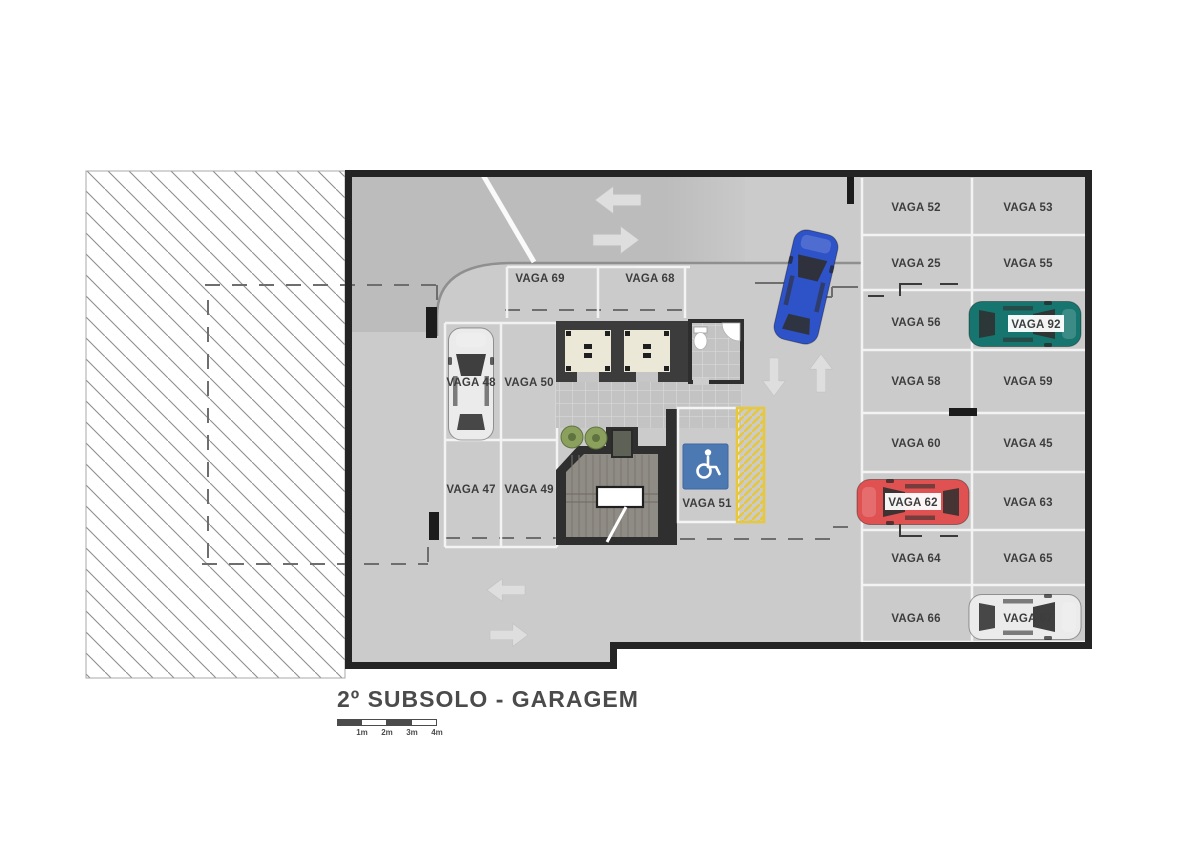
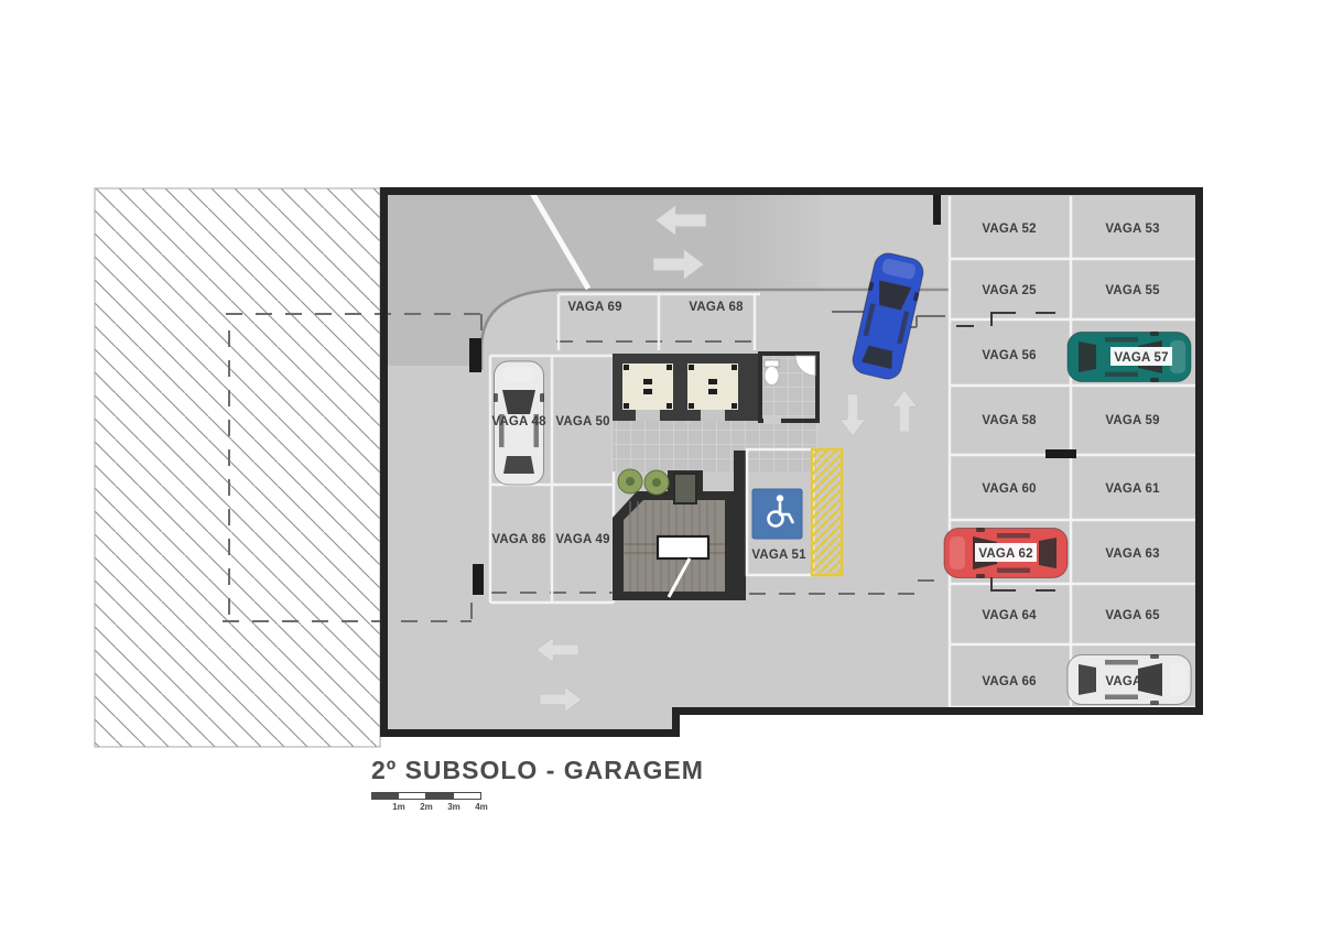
  VAGA 52
  VAGA 53
  VAGA 25
  VAGA 55
  VAGA 56
- VAGA 92
+ VAGA 57
  VAGA 58
  VAGA 59
  VAGA 60
- VAGA 45
+ VAGA 61
  VAGA 62
  VAGA 63
  VAGA 64
  VAGA 65
  VAGA 66
  VAGA 67
  VAGA 68
  VAGA 69
  VAGA 48
  VAGA 50
- VAGA 47
+ VAGA 86
  VAGA 49
  VAGA 51
  2º SUBSOLO - GARAGEM
  1m
  2m
  3m
  4m
